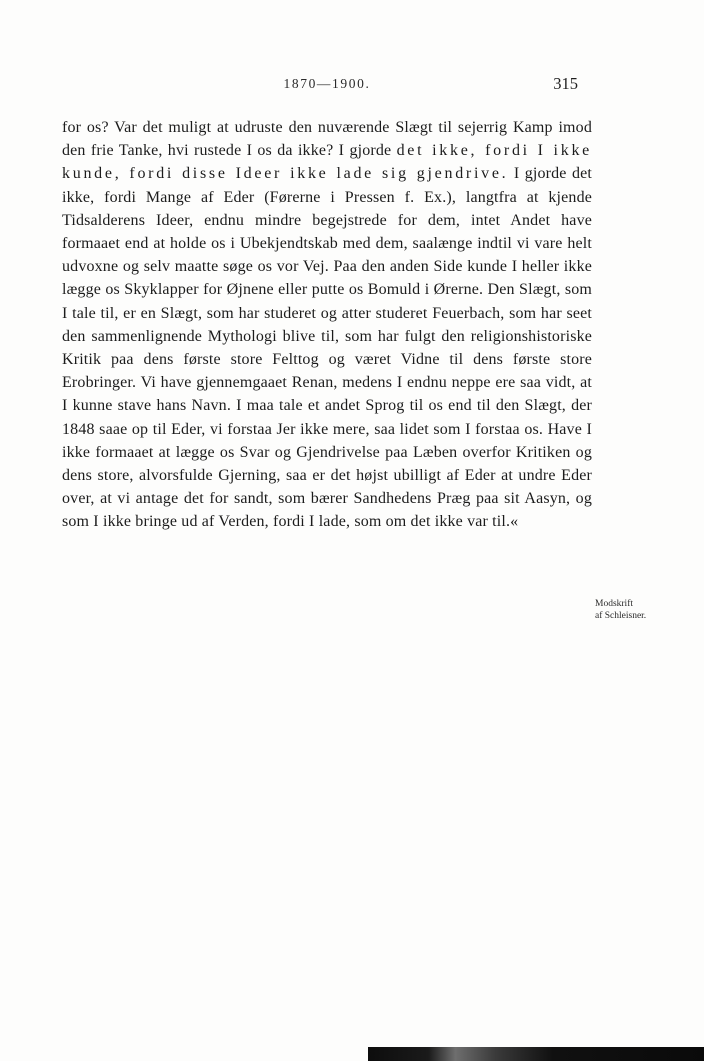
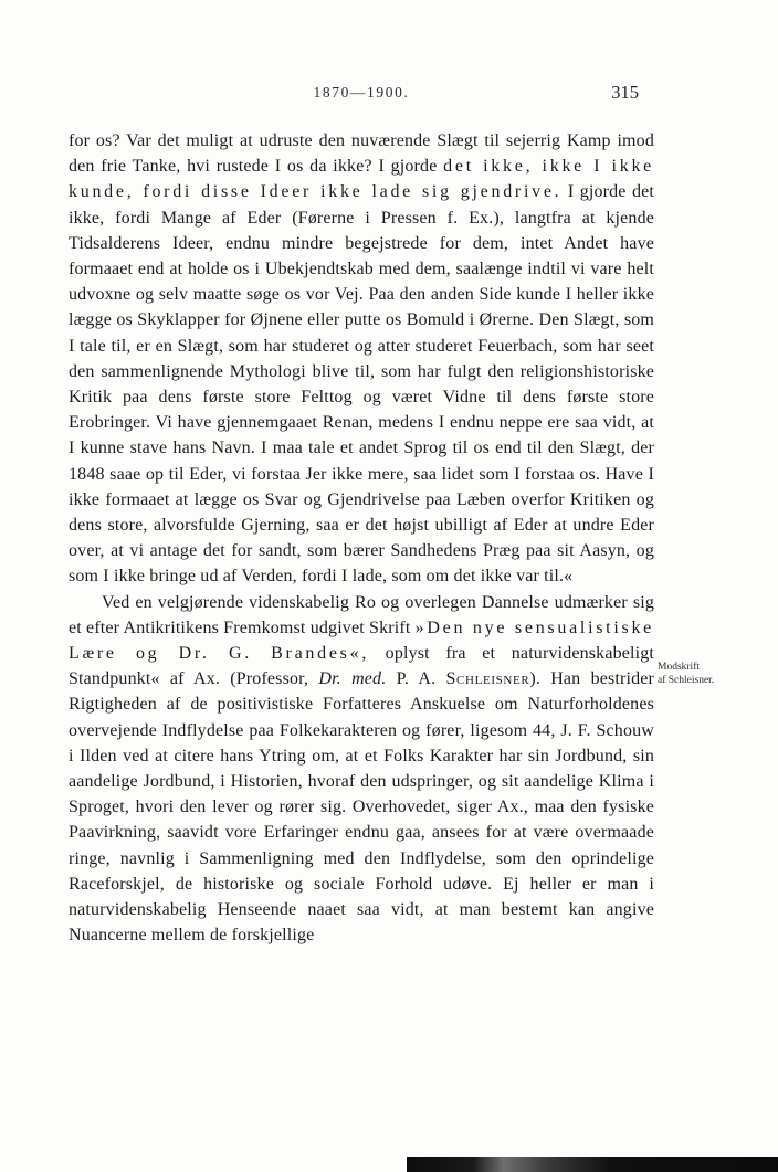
  1870—1900.
  315
- for os? Var det muligt at udruste den nuværende Slægt til sejerrig Kamp imod den frie Tanke, hvi rustede I os da ikke? I gjorde det ikke, fordi I ikke kunde, fordi disse Ideer ikke lade sig gjendrive. I gjorde det ikke, fordi Mange af Eder (Førerne i Pressen f. Ex.), langtfra at kjende Tidsalderens Ideer, endnu mindre begejstrede for dem, intet Andet have formaaet end at holde os i Ubekjendtskab med dem, saalænge indtil vi vare helt udvoxne og selv maatte søge os vor Vej. Paa den anden Side kunde I heller ikke lægge os Skyklapper for Øjnene eller putte os Bomuld i Ørerne. Den Slægt, som I tale til, er en Slægt, som har studeret og atter studeret Feuerbach, som har seet den sammenlignende Mythologi blive til, som har fulgt den religionshistoriske Kritik paa dens første store Felttog og været Vidne til dens første store Erobringer. Vi have gjennemgaaet Renan, medens I endnu neppe ere saa vidt, at I kunne stave hans Navn. I maa tale et andet Sprog til os end til den Slægt, der 1848 saae op til Eder, vi forstaa Jer ikke mere, saa lidet som I forstaa os. Have I ikke formaaet at lægge os Svar og Gjendrivelse paa Læben overfor Kritiken og dens store, alvorsfulde Gjerning, saa er det højst ubilligt af Eder at undre Eder over, at vi antage det for sandt, som bærer Sandhedens Præg paa sit Aasyn, og som I ikke bringe ud af Verden, fordi I lade, som om det ikke var til.«
+ for os? Var det muligt at udruste den nuværende Slægt til sejerrig Kamp imod den frie Tanke, hvi rustede I os da ikke? I gjorde det ikke, ikke I ikke kunde, fordi disse Ideer ikke lade sig gjendrive. I gjorde det ikke, fordi Mange af Eder (Førerne i Pressen f. Ex.), langtfra at kjende Tidsalderens Ideer, endnu mindre begejstrede for dem, intet Andet have formaaet end at holde os i Ubekjendtskab med dem, saalænge indtil vi vare helt udvoxne og selv maatte søge os vor Vej. Paa den anden Side kunde I heller ikke lægge os Skyklapper for Øjnene eller putte os Bomuld i Ørerne. Den Slægt, som I tale til, er en Slægt, som har studeret og atter studeret Feuerbach, som har seet den sammenlignende Mythologi blive til, som har fulgt den religionshistoriske Kritik paa dens første store Felttog og været Vidne til dens første store Erobringer. Vi have gjennemgaaet Renan, medens I endnu neppe ere saa vidt, at I kunne stave hans Navn. I maa tale et andet Sprog til os end til den Slægt, der 1848 saae op til Eder, vi forstaa Jer ikke mere, saa lidet som I forstaa os. Have I ikke formaaet at lægge os Svar og Gjendrivelse paa Læben overfor Kritiken og dens store, alvorsfulde Gjerning, saa er det højst ubilligt af Eder at undre Eder over, at vi antage det for sandt, som bærer Sandhedens Præg paa sit Aasyn, og som I ikke bringe ud af Verden, fordi I lade, som om det ikke var til.«
+ Ved en velgjørende videnskabelig Ro og overlegen Dannelse udmærker sig et efter Antikritikens Fremkomst udgivet Skrift »Den nye sensualistiske Lære og Dr. G. Brandes«, oplyst fra et naturvidenskabeligt Standpunkt« af Ax. (Professor, Dr. med. P. A. Schleisner). Han bestrider Rigtigheden af de positivistiske Forfatteres Anskuelse om Naturforholdenes overvejende Indflydelse paa Folkekarakteren og fører, ligesom 44, J. F. Schouw i Ilden ved at citere hans Ytring om, at et Folks Karakter har sin Jordbund, sin aandelige Jordbund, i Historien, hvoraf den udspringer, og sit aandelige Klima i Sproget, hvori den lever og rører sig. Overhovedet, siger Ax., maa den fysiske Paavirkning, saavidt vore Erfaringer endnu gaa, ansees for at være overmaade ringe, navnlig i Sammenligning med den Indflydelse, som den oprindelige Raceforskjel, de historiske og sociale Forhold udøve. Ej heller er man i naturvidenskabelig Henseende naaet saa vidt, at man bestemt kan angive Nuancerne mellem de forskjellige
  Modskrift
  af Schleisner.
